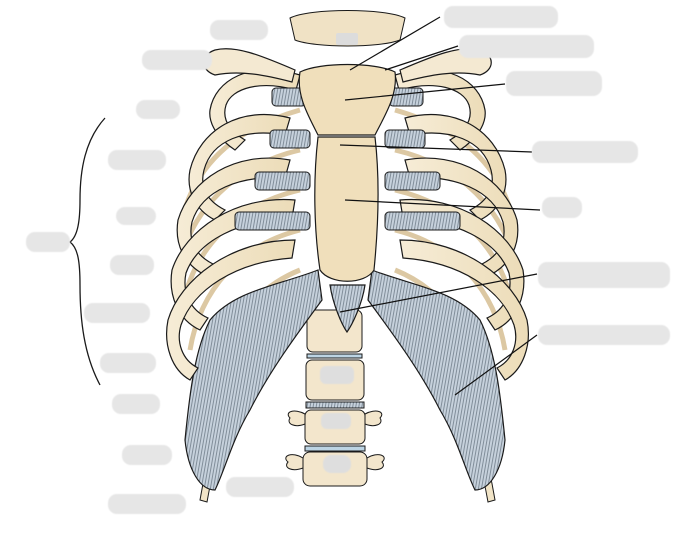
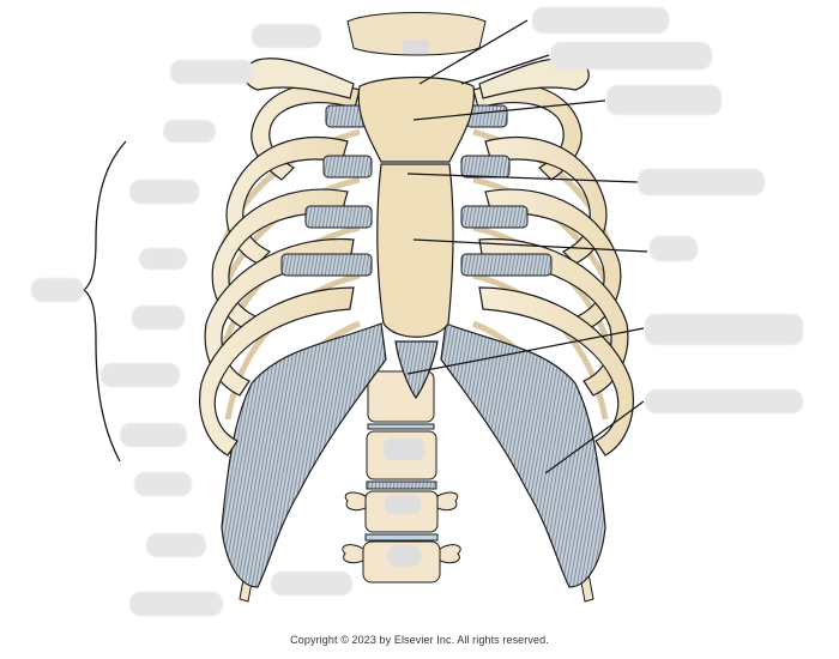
+ Copyright © 2023 by Elsevier Inc. All rights reserved.
